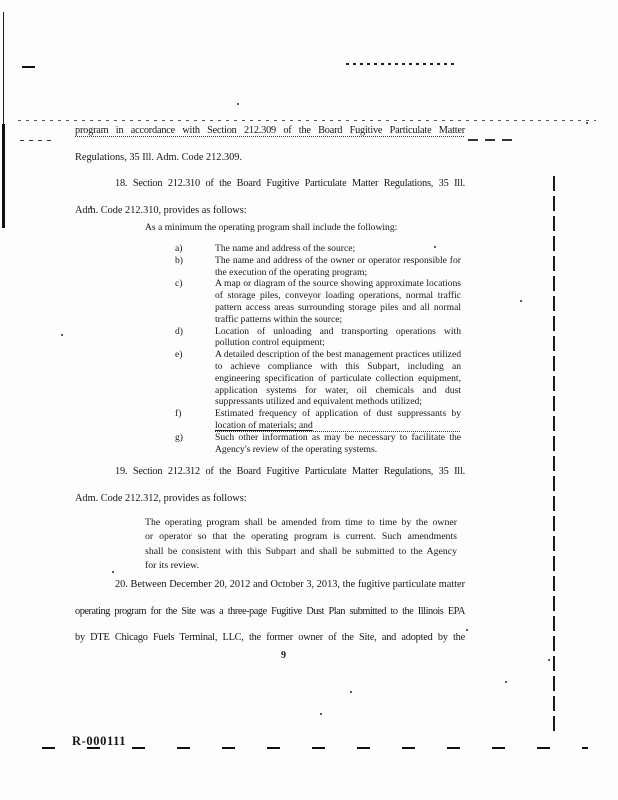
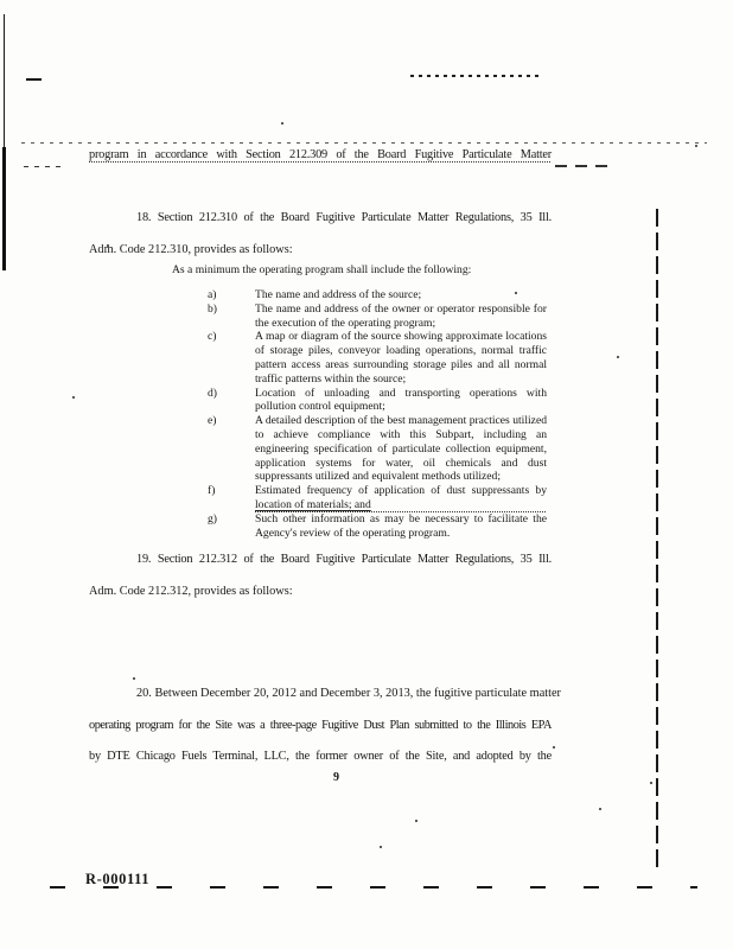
  program in accordance with Section 212.309 of the Board Fugitive Particulate Matter
- Regulations, 35 Ill. Adm. Code 212.309.
  18. Section 212.310 of the Board Fugitive Particulate Matter Regulations, 35 Ill.
  Adm. Code 212.310, provides as follows:
  As a minimum the operating program shall include the following:
  a)
  The name and address of the source;
  b)
  The name and address of the owner or operator responsible for the execution of the operating program;
  c)
  A map or diagram of the source showing approximate locations of storage piles, conveyor loading operations, normal traffic pattern access areas surrounding storage piles and all normal traffic patterns within the source;
  d)
  Location of unloading and transporting operations with pollution control equipment;
  e)
  A detailed description of the best management practices utilized to achieve compliance with this Subpart, including an engineering specification of particulate collection equipment, application systems for water, oil chemicals and dust suppressants utilized and equivalent methods utilized;
  f)
  Estimated frequency of application of dust suppressants by location of materials; and
  g)
- Such other information as may be necessary to facilitate the Agency's review of the operating systems.
+ Such other information as may be necessary to facilitate the Agency's review of the operating program.
  19. Section 212.312 of the Board Fugitive Particulate Matter Regulations, 35 Ill.
  Adm. Code 212.312, provides as follows:
- The operating program shall be amended from time to time by the owner
- or operator so that the operating program is current. Such amendments
- shall be consistent with this Subpart and shall be submitted to the Agency
- for its review.
- 20. Between December 20, 2012 and October 3, 2013, the fugitive particulate matter
+ 20. Between December 20, 2012 and December 3, 2013, the fugitive particulate matter
  operating program for the Site was a three-page Fugitive Dust Plan submitted to the Illinois EPA
  by DTE Chicago Fuels Terminal, LLC, the former owner of the Site, and adopted by the
  9
  R-000111
